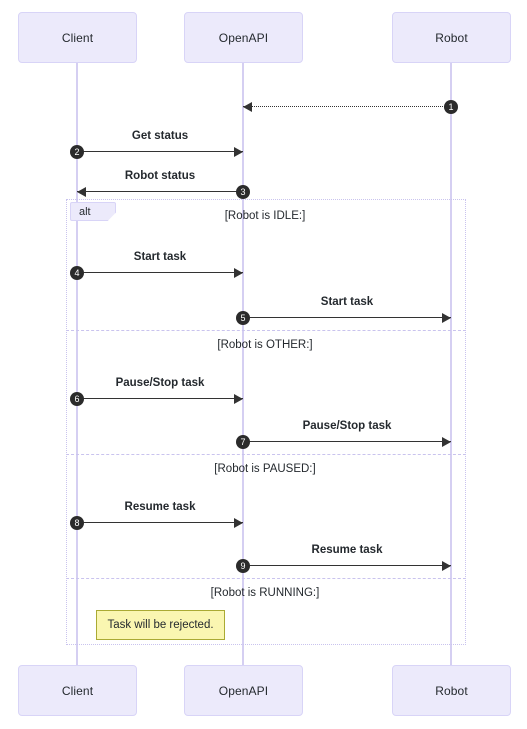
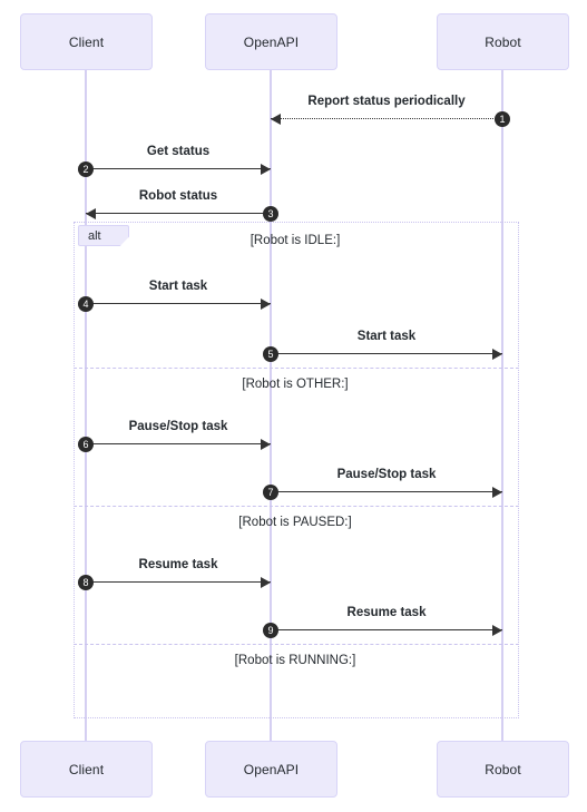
  alt
  [Robot is IDLE:]
  [Robot is OTHER:]
  [Robot is PAUSED:]
  [Robot is RUNNING:]
+ Report status periodically
  1
  Get status
  2
  Robot status
  3
  Start task
  4
  Start task
  5
  Pause/Stop task
  6
  Pause/Stop task
  7
  Resume task
  8
  Resume task
  9
- Task will be rejected.
  Client
  Client
  OpenAPI
  OpenAPI
  Robot
  Robot
